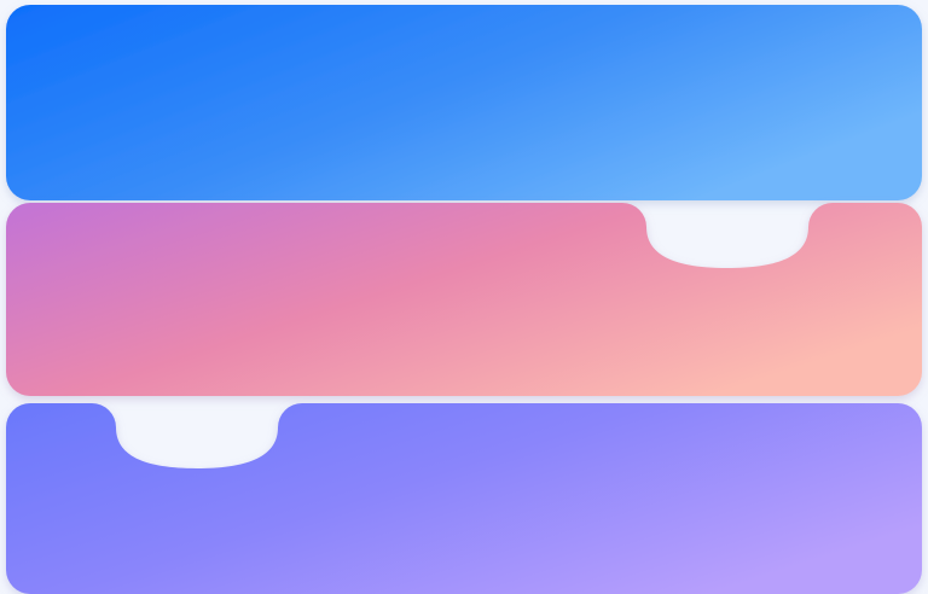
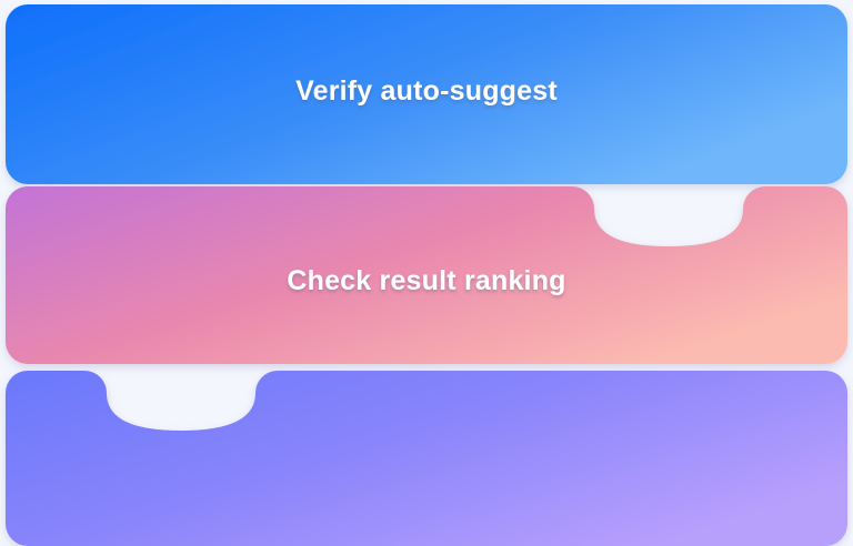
+ Verify auto-suggest
+ Check result ranking
